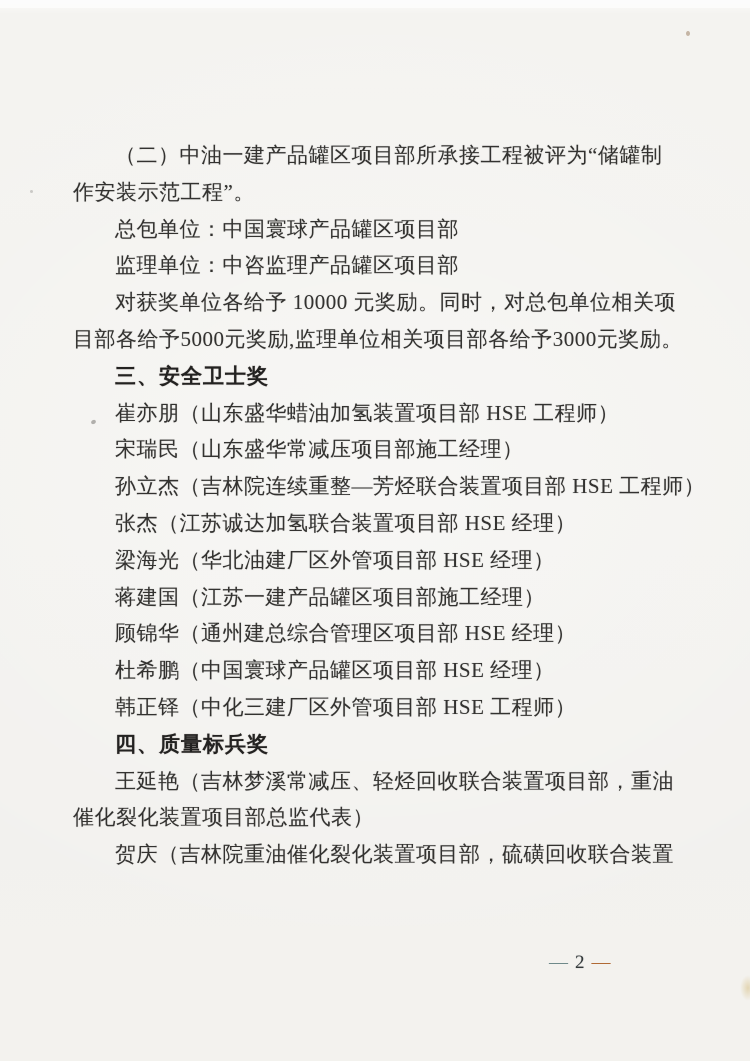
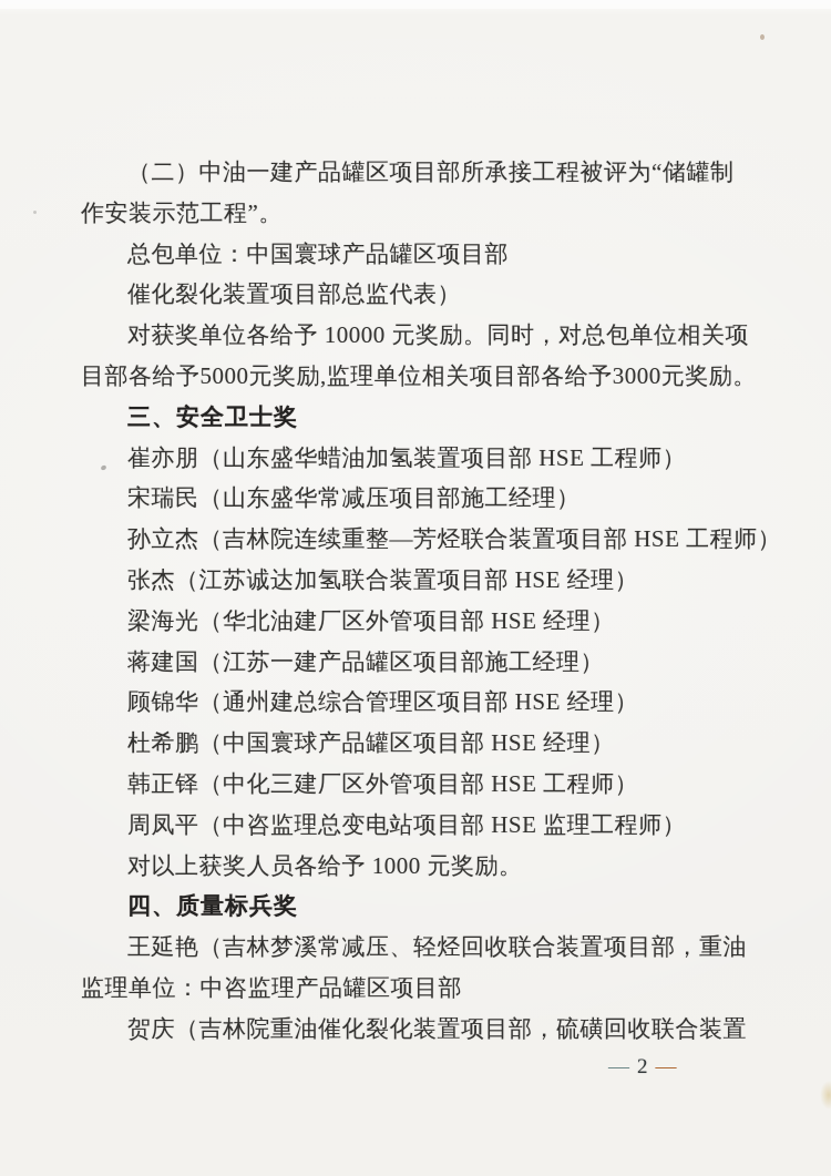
  （二）中油一建产品罐区项目部所承接工程被评为“储罐制
  作安装示范工程”。
  总包单位：中国寰球产品罐区项目部
- 监理单位：中咨监理产品罐区项目部
+ 催化裂化装置项目部总监代表）
  对获奖单位各给予 10000 元奖励。同时，对总包单位相关项
  目部各给予5000元奖励,监理单位相关项目部各给予3000元奖励。
  三、安全卫士奖
  崔亦朋（山东盛华蜡油加氢装置项目部 HSE 工程师）
  宋瑞民（山东盛华常减压项目部施工经理）
  孙立杰（吉林院连续重整—芳烃联合装置项目部 HSE 工程师）
  张杰（江苏诚达加氢联合装置项目部 HSE 经理）
  梁海光（华北油建厂区外管项目部 HSE 经理）
  蒋建国（江苏一建产品罐区项目部施工经理）
  顾锦华（通州建总综合管理区项目部 HSE 经理）
  杜希鹏（中国寰球产品罐区项目部 HSE 经理）
  韩正铎（中化三建厂区外管项目部 HSE 工程师）
+ 周凤平（中咨监理总变电站项目部 HSE 监理工程师）
+ 对以上获奖人员各给予 1000 元奖励。
  四、质量标兵奖
  王延艳（吉林梦溪常减压、轻烃回收联合装置项目部，重油
- 催化裂化装置项目部总监代表）
+ 监理单位：中咨监理产品罐区项目部
  贺庆（吉林院重油催化裂化装置项目部，硫磺回收联合装置
  —
  2
  —
